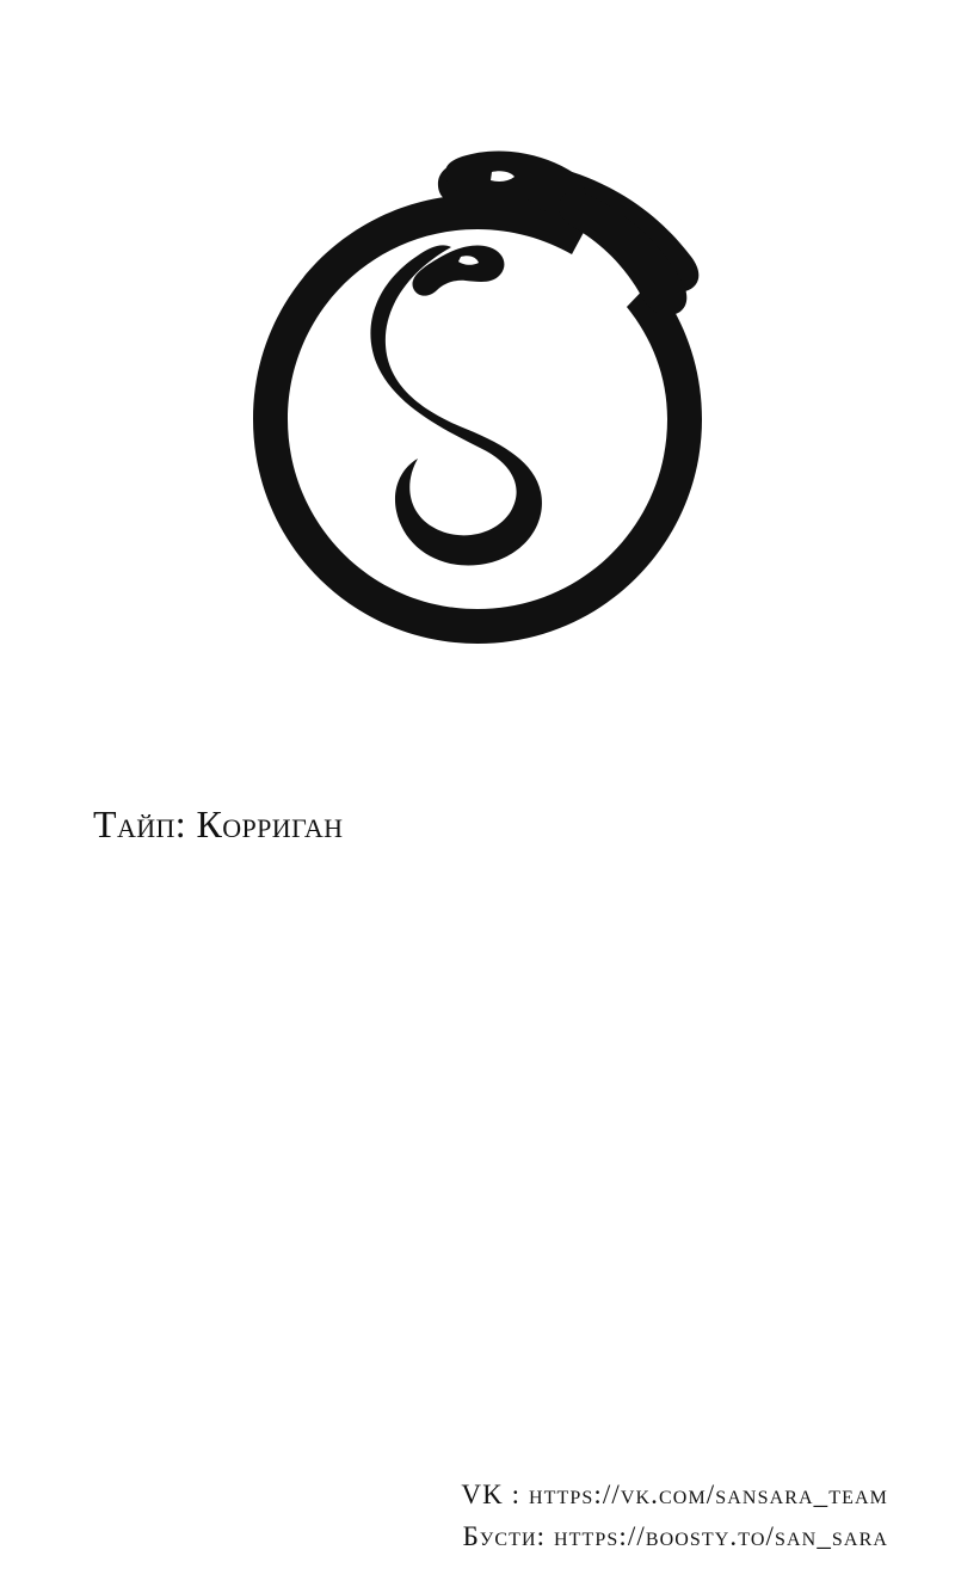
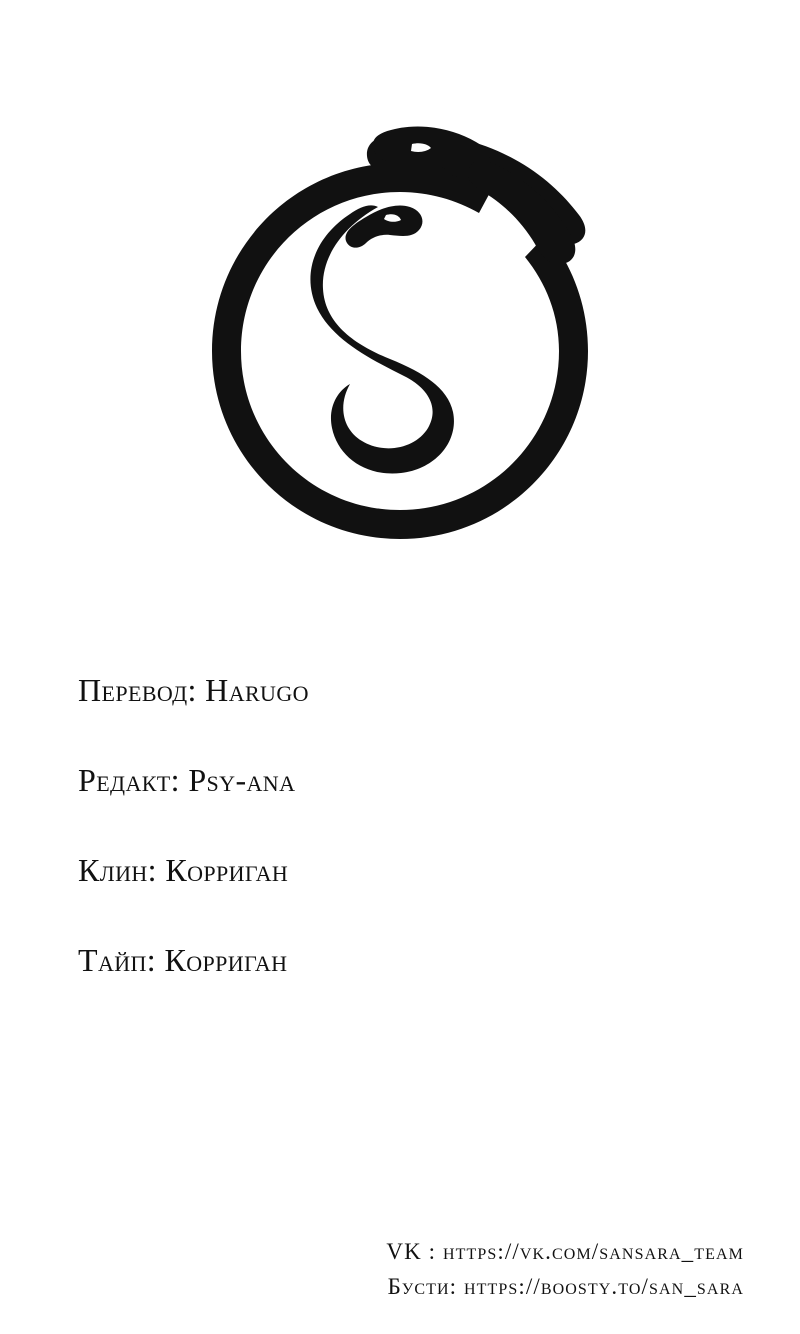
+ Перевод: Harugo
+ Редакт: Psy-ana
+ Клин: Корриган
  Тайп: Корриган
  VK : https://vk.com/sansara_team
  Бусти: https://boosty.to/san_sara
